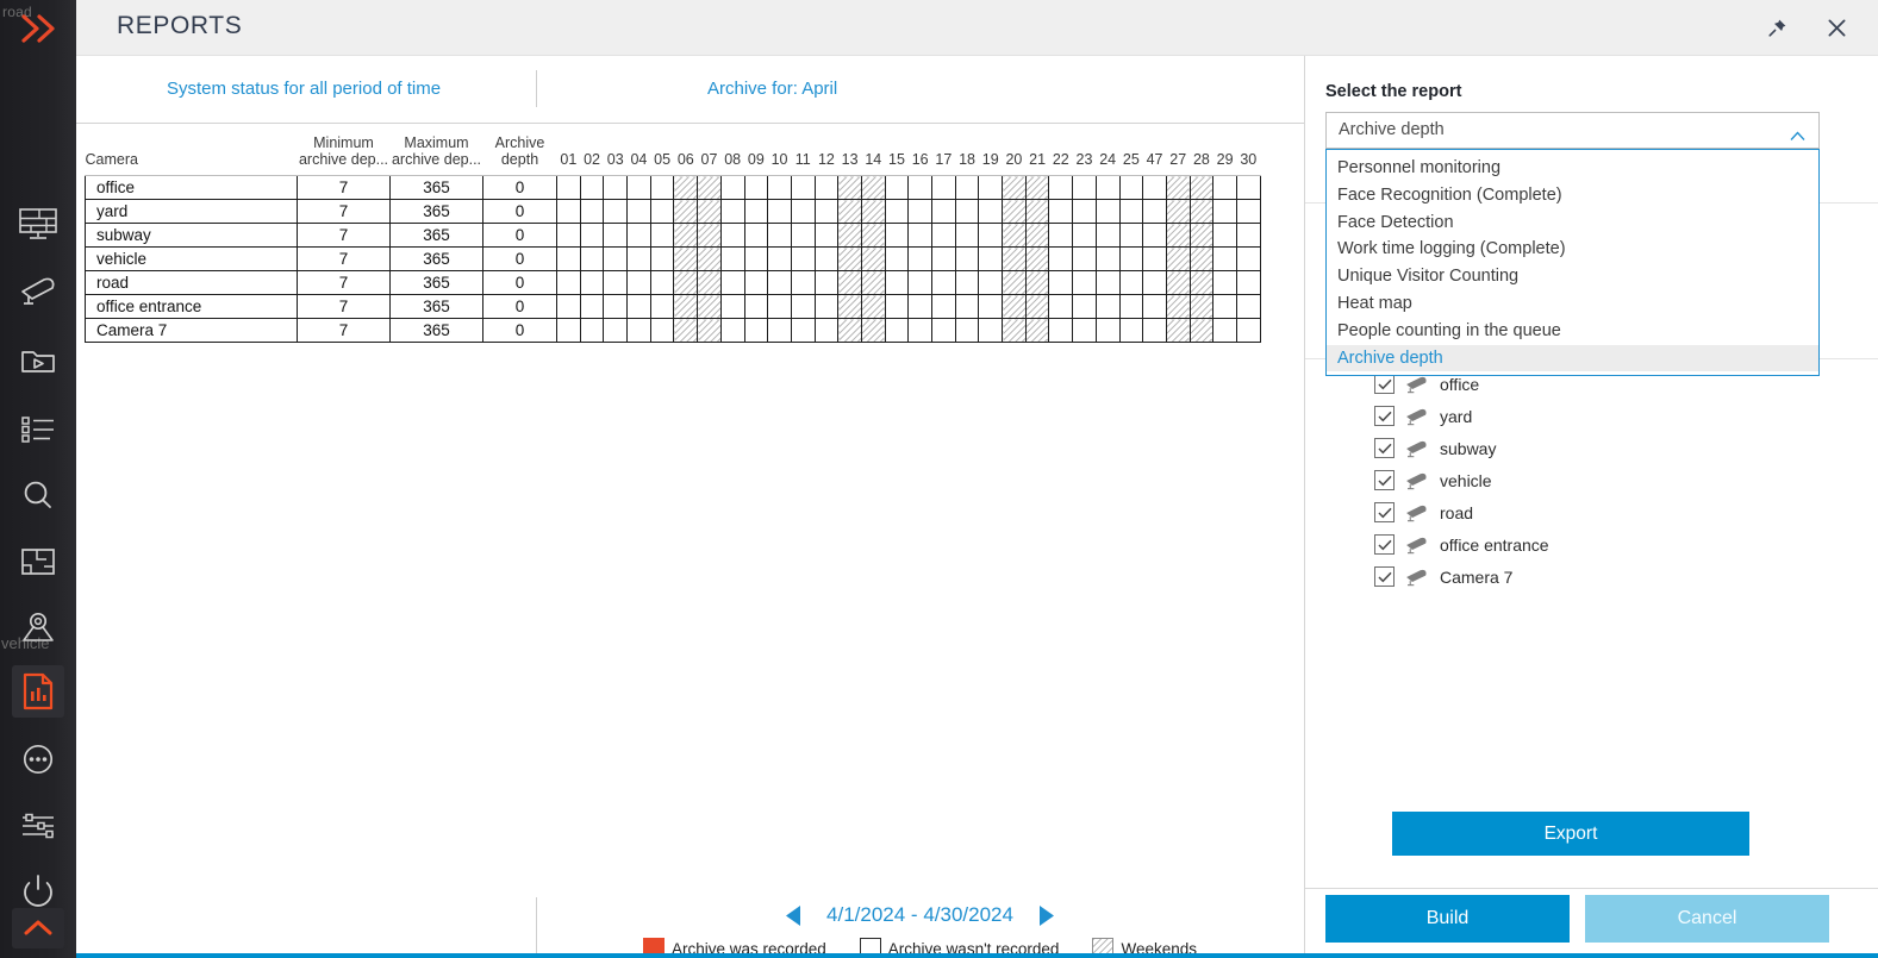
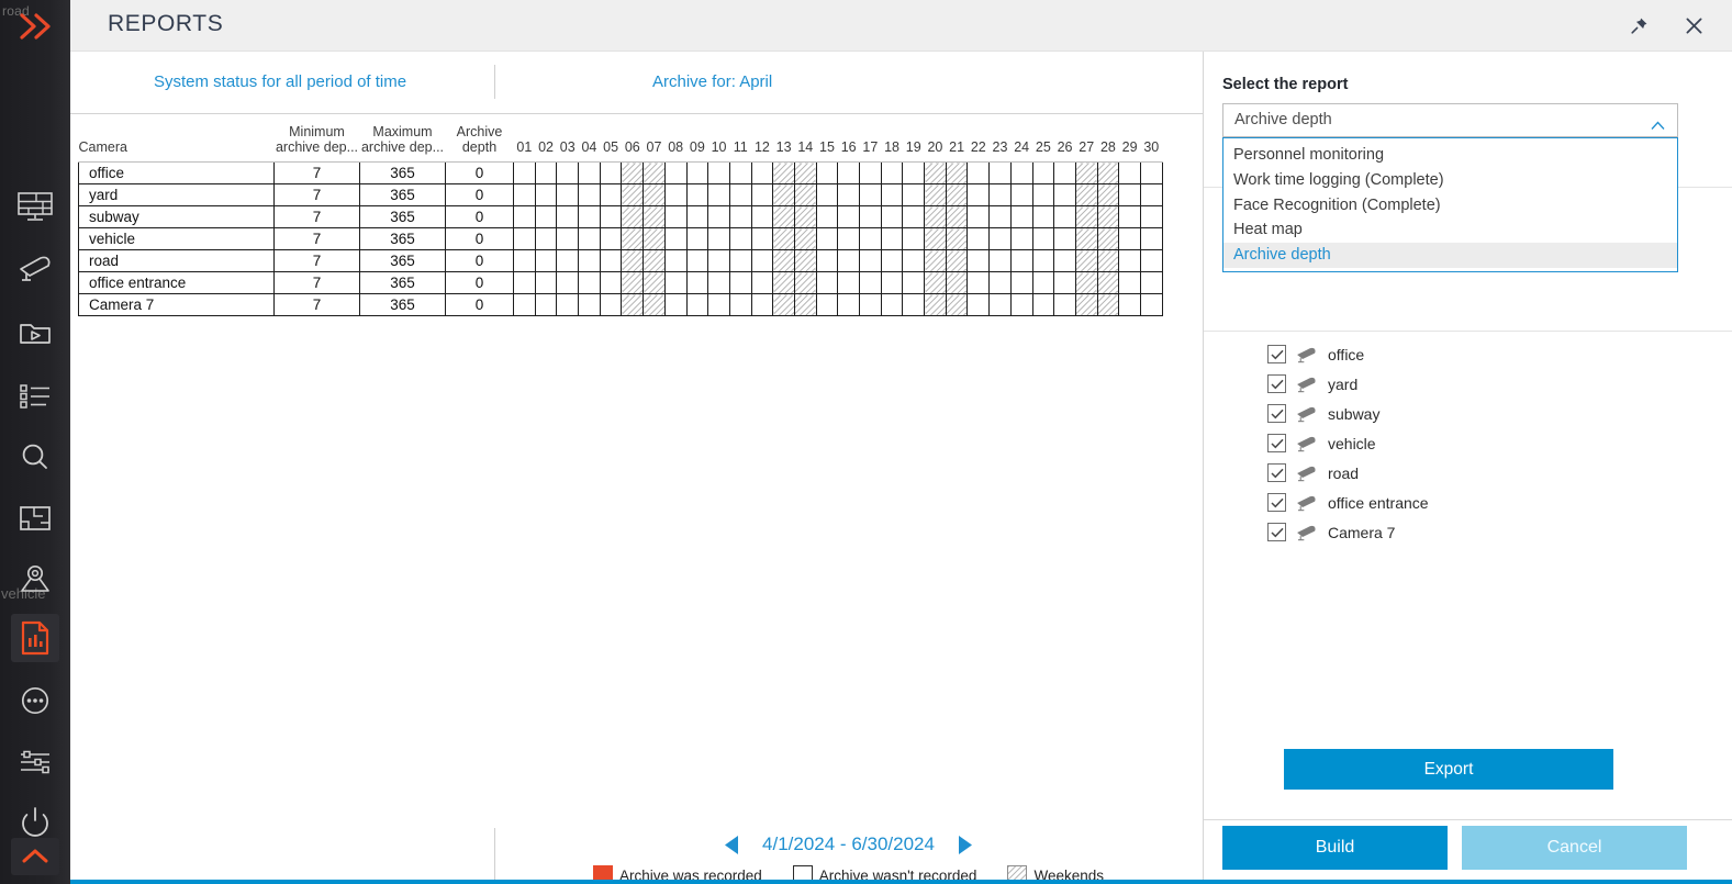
  road
  vehicle
  REPORTS
  System status for all period of time
  Archive for: April
- Camera	Minimum archive dep...	Maximum archive dep...	Archive depth	01	02	03	04	05	06	07	08	09	10	11	12	13	14	15	16	17	18	19	20	21	22	23	24	25	47	27	28	29	30
+ Camera	Minimum archive dep...	Maximum archive dep...	Archive depth	01	02	03	04	05	06	07	08	09	10	11	12	13	14	15	16	17	18	19	20	21	22	23	24	25	26	27	28	29	30
  office	7	365	0
  yard	7	365	0
  subway	7	365	0
  vehicle	7	365	0
  road	7	365	0
  office entrance	7	365	0
  Camera 7	7	365	0
- 4/1/2024 - 4/30/2024
+ 4/1/2024 - 6/30/2024
  Archive was recorded
  Archive wasn't recorded
  Weekends
  Select the report
  Archive depth
  Personnel monitoring
- Face Recognition (Complete)
+ Work time logging (Complete)
- Face Detection
- Work time logging (Complete)
+ Face Recognition (Complete)
- Unique Visitor Counting
  Heat map
- People counting in the queue
  Archive depth
  office
  yard
  subway
  vehicle
  road
  office entrance
  Camera 7
  Export
  Build
  Cancel
